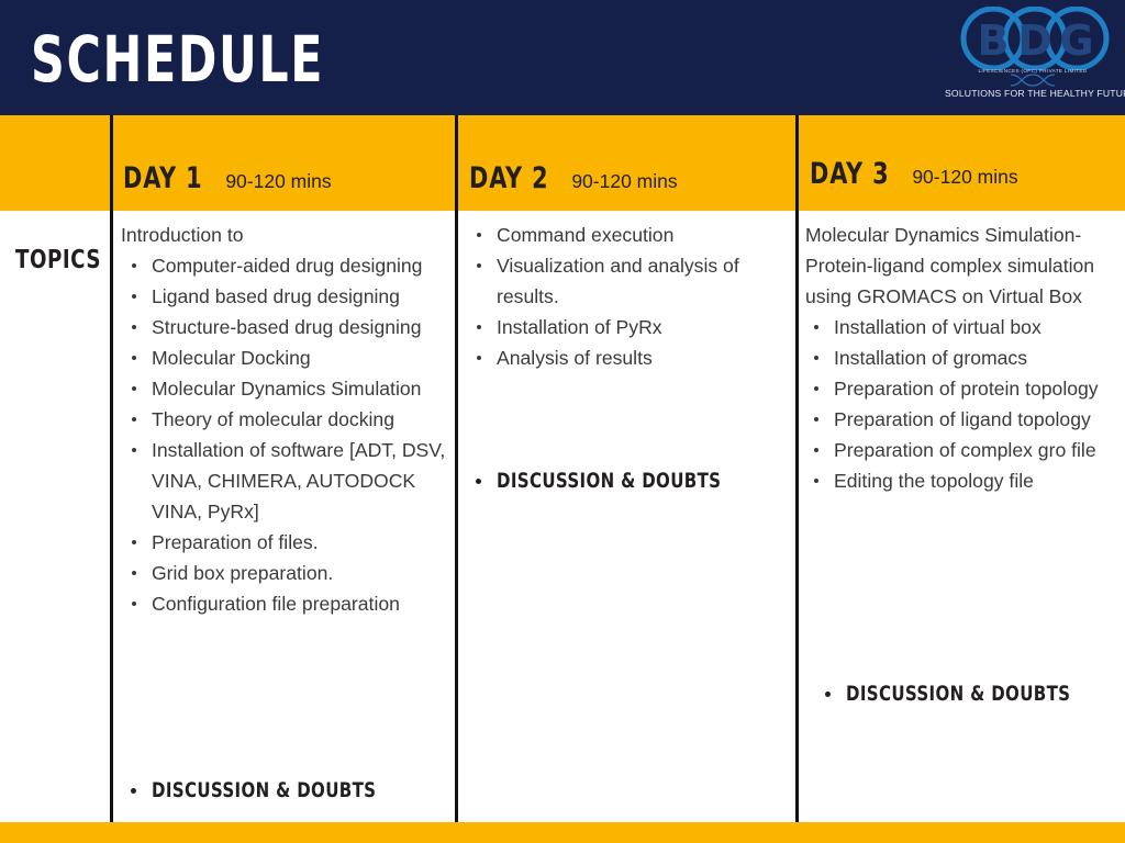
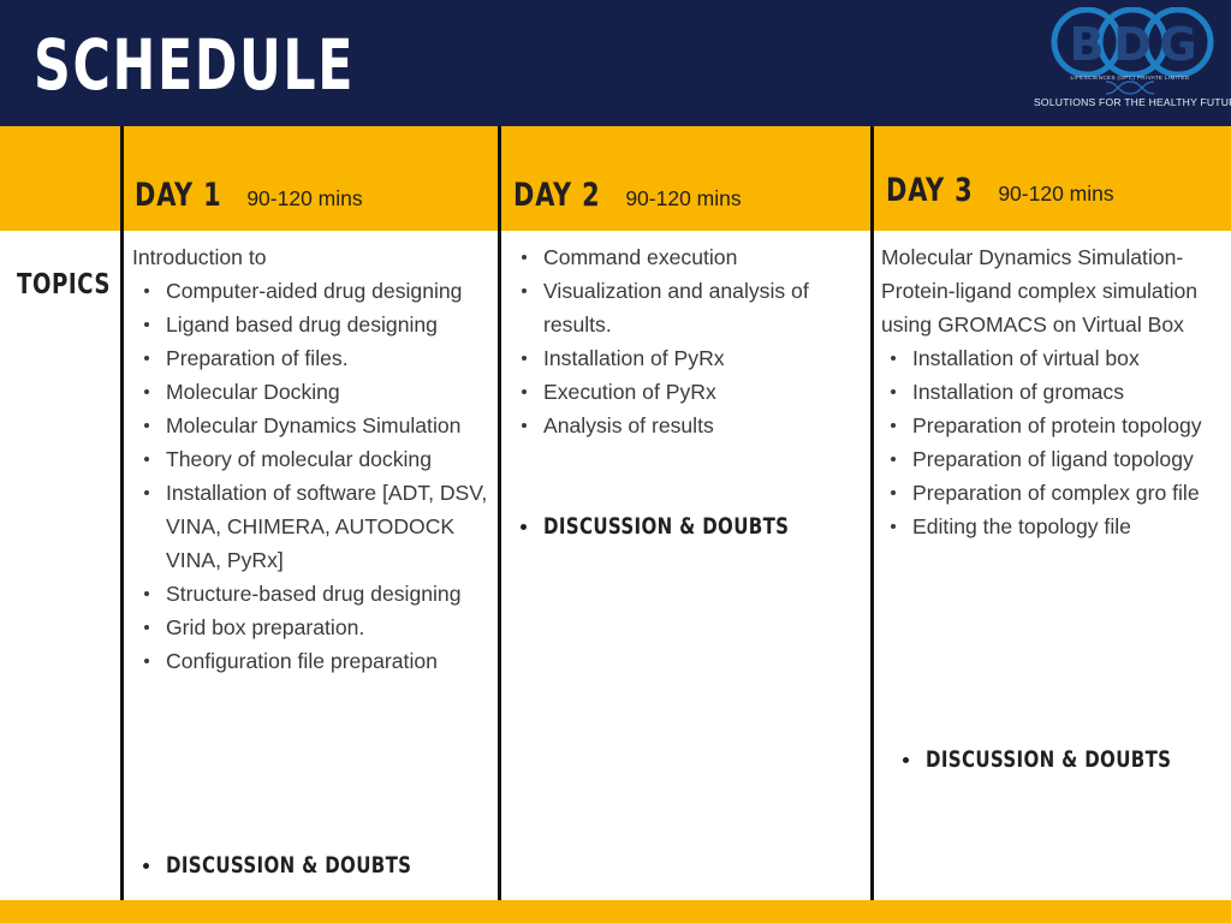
  SCHEDULE
  B
  D
  G
  SOLUTIONS FOR THE HEALTHY FUTU
  DAY 1
  90-120 mins
  DAY 2
  90-120 mins
  DAY 3
  90-120 mins
  TOPICS
  Introduction to
  Computer-aided drug designing
  Ligand based drug designing
- Structure-based drug designing
+ Preparation of files.
  Molecular Docking
  Molecular Dynamics Simulation
  Theory of molecular docking
  Installation of software [ADT, DSV, VINA, CHIMERA, AUTODOCK VINA, PyRx]
- Preparation of files.
+ Structure-based drug designing
  Grid box preparation.
  Configuration file preparation
  DISCUSSION & DOUBTS
  Command execution
  Visualization and analysis of results.
  Installation of PyRx
+ Execution of PyRx
  Analysis of results
  DISCUSSION & DOUBTS
  Molecular Dynamics Simulation-Protein-ligand complex simulation using GROMACS on Virtual Box
  Installation of virtual box
  Installation of gromacs
  Preparation of protein topology
  Preparation of ligand topology
  Preparation of complex gro file
  Editing the topology file
  DISCUSSION & DOUBTS
